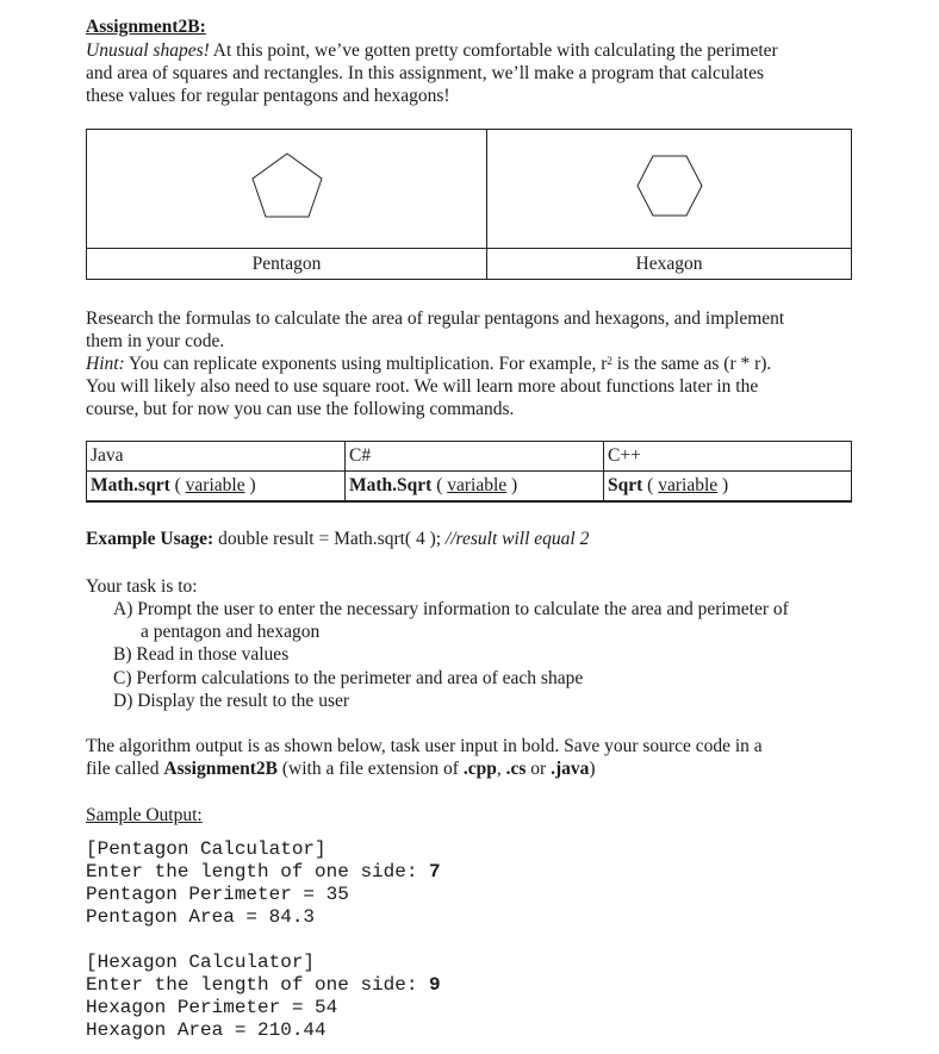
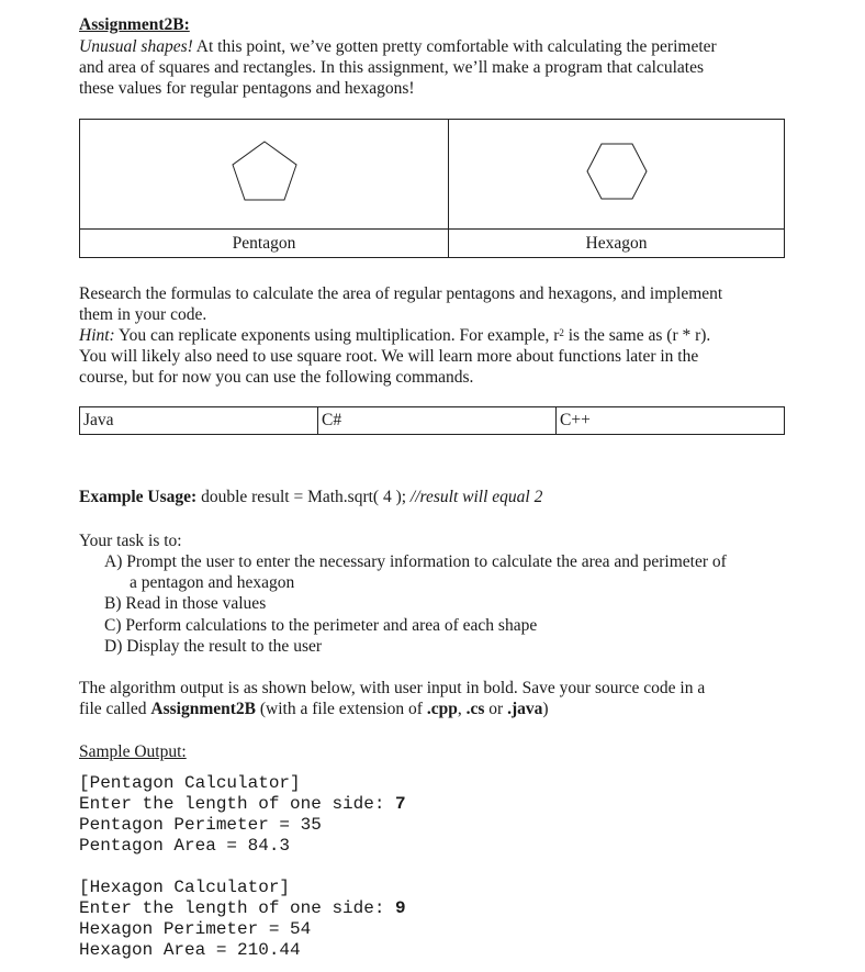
  Assignment2B:
  Unusual shapes! At this point, we’ve gotten pretty comfortable with calculating the perimeter
  and area of squares and rectangles. In this assignment, we’ll make a program that calculates
  these values for regular pentagons and hexagons!
  Pentagon	Hexagon
  Research the formulas to calculate the area of regular pentagons and hexagons, and implement
  them in your code.
  Hint: You can replicate exponents using multiplication. For example, r2 is the same as (r * r).
  You will likely also need to use square root. We will learn more about functions later in the
  course, but for now you can use the following commands.
  Java	C#	C++
- Math.sqrt ( variable )	Math.Sqrt ( variable )	Sqrt ( variable )
  Example Usage: double result = Math.sqrt( 4 ); //result will equal 2
  Your task is to:
  A) Prompt the user to enter the necessary information to calculate the area and perimeter of
  a pentagon and hexagon
  B) Read in those values
  C) Perform calculations to the perimeter and area of each shape
  D) Display the result to the user
- The algorithm output is as shown below, task user input in bold. Save your source code in a
+ The algorithm output is as shown below, with user input in bold. Save your source code in a
  file called Assignment2B (with a file extension of .cpp, .cs or .java)
  Sample Output:
  [Pentagon Calculator]
  Enter the length of one side: 7
  Pentagon Perimeter = 35
  Pentagon Area = 84.3
  [Hexagon Calculator]
  Enter the length of one side: 9
  Hexagon Perimeter = 54
  Hexagon Area = 210.44
